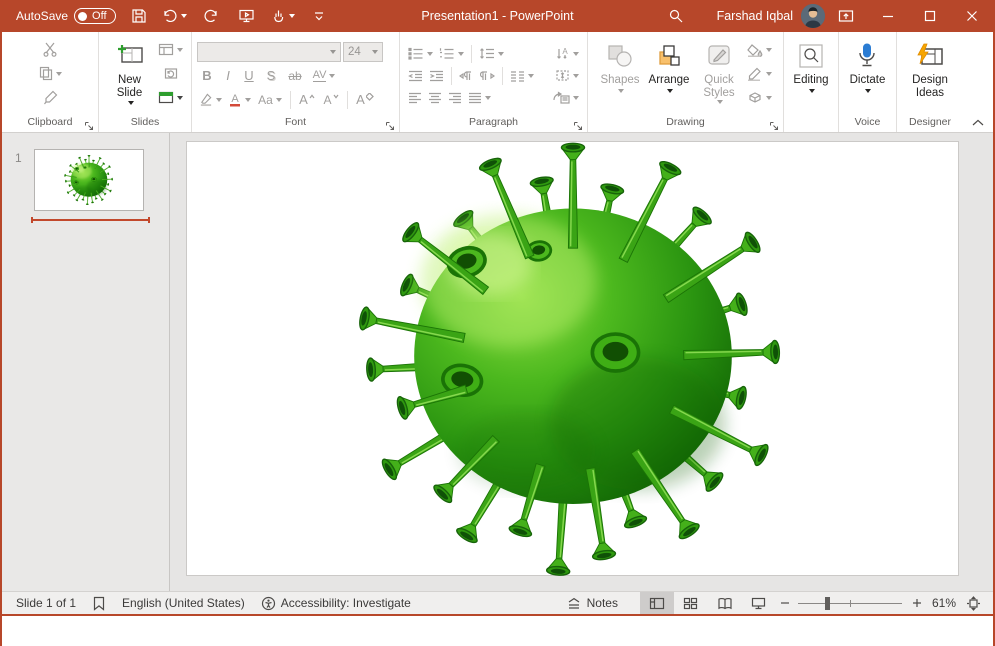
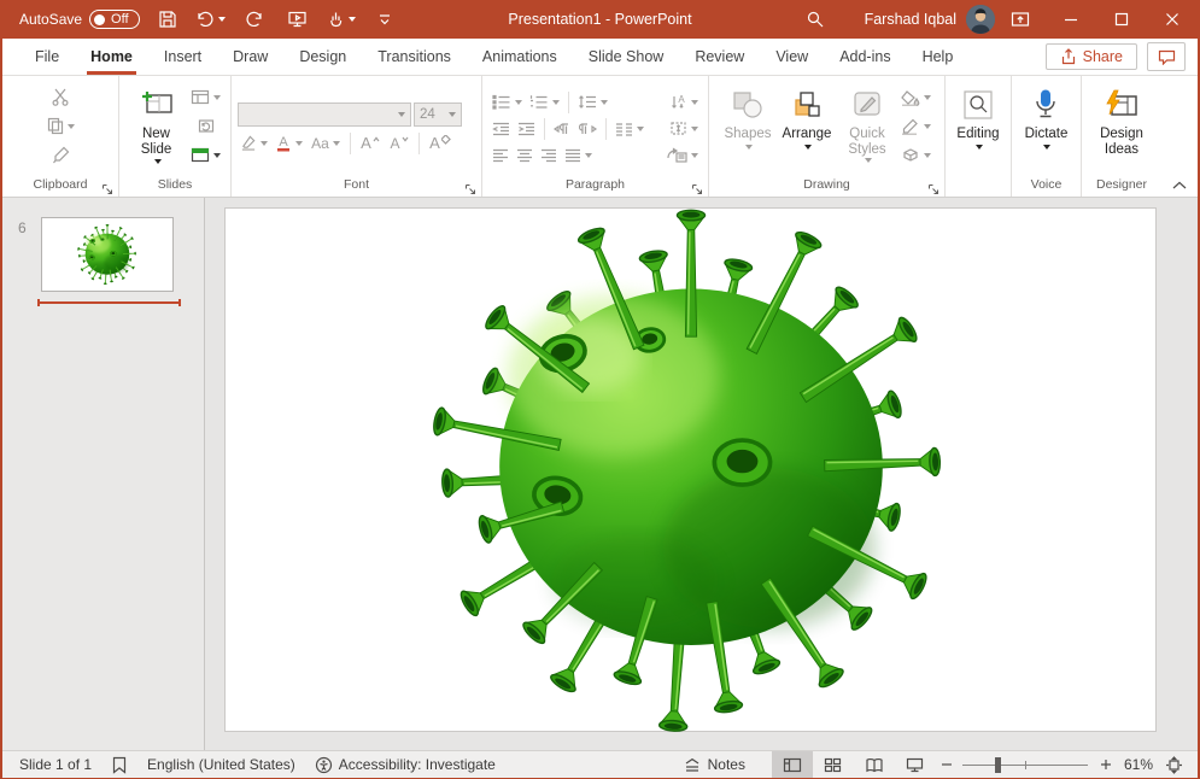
  Presentation1 - PowerPoint
  AutoSave
  Off
  Farshad Iqbal
+ File
+ Home
+ Insert
+ Draw
+ Design
+ Transitions
+ Animations
+ Slide Show
+ Review
+ View
+ Add-ins
+ Help
+ Share
  Clipboard
  New Slide
  Slides
  24
- B
- I
- U
- S
- ab
- AV
  A
  Aa
  A
  A
  A
  Font
  A
  Paragraph
  Shapes
  Arrange
  Quick Styles
  Drawing
  Editing
  Dictate
  Voice
  Design Ideas
  Designer
- 1
+ 6
  Slide 1 of 1
  English (United States)
  Accessibility: Investigate
  Notes
  61%
